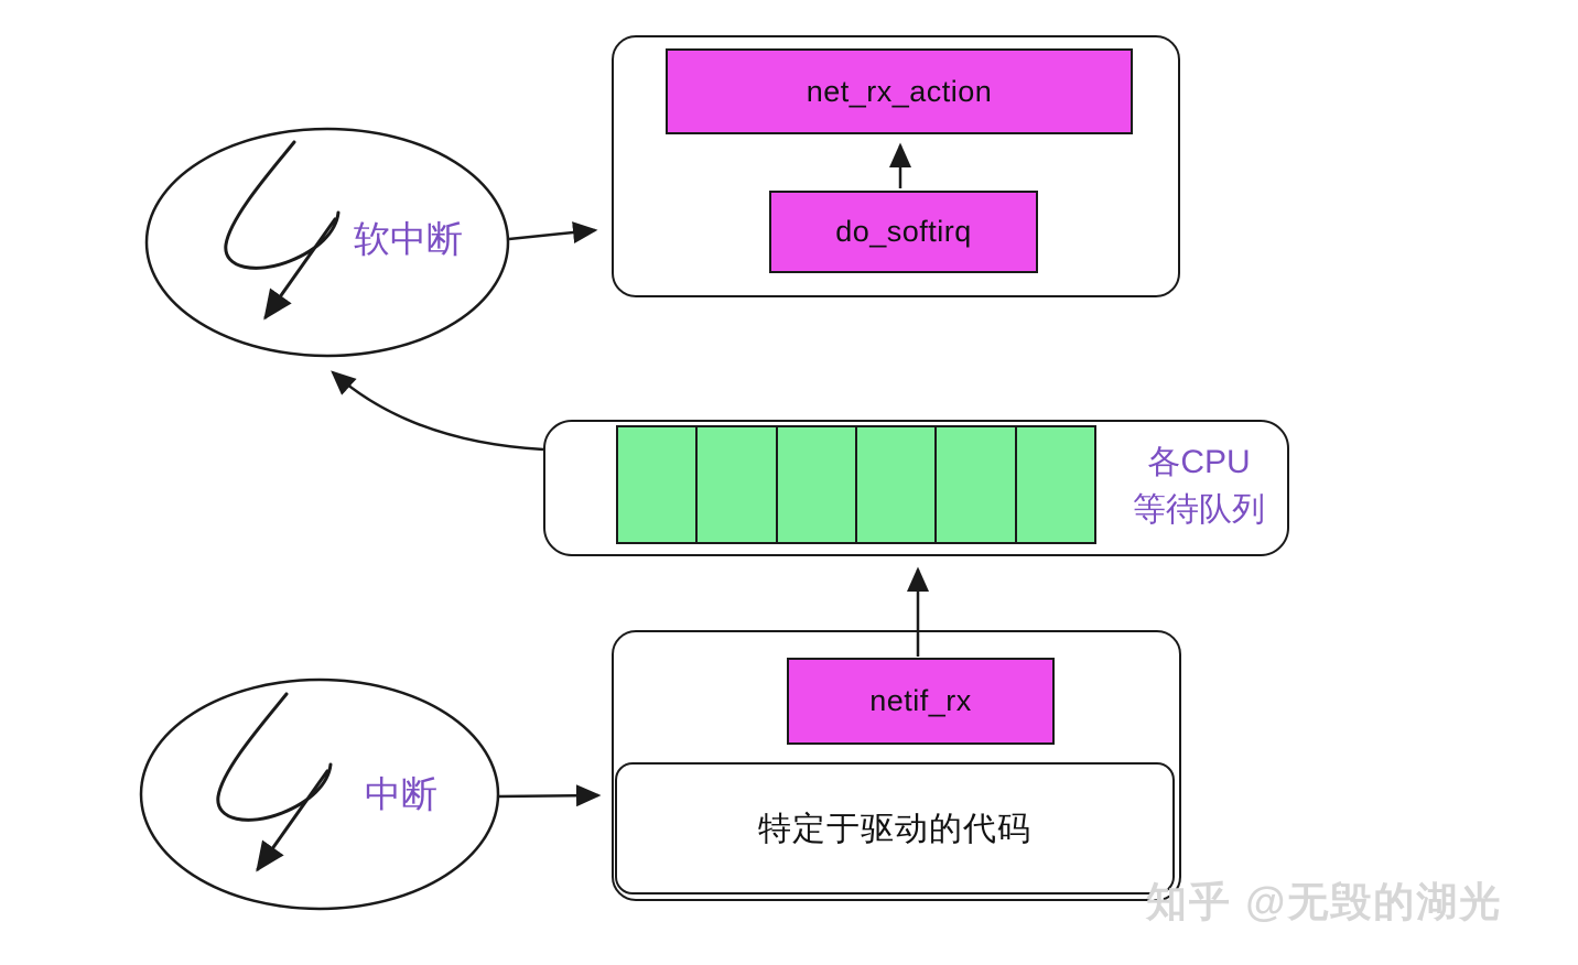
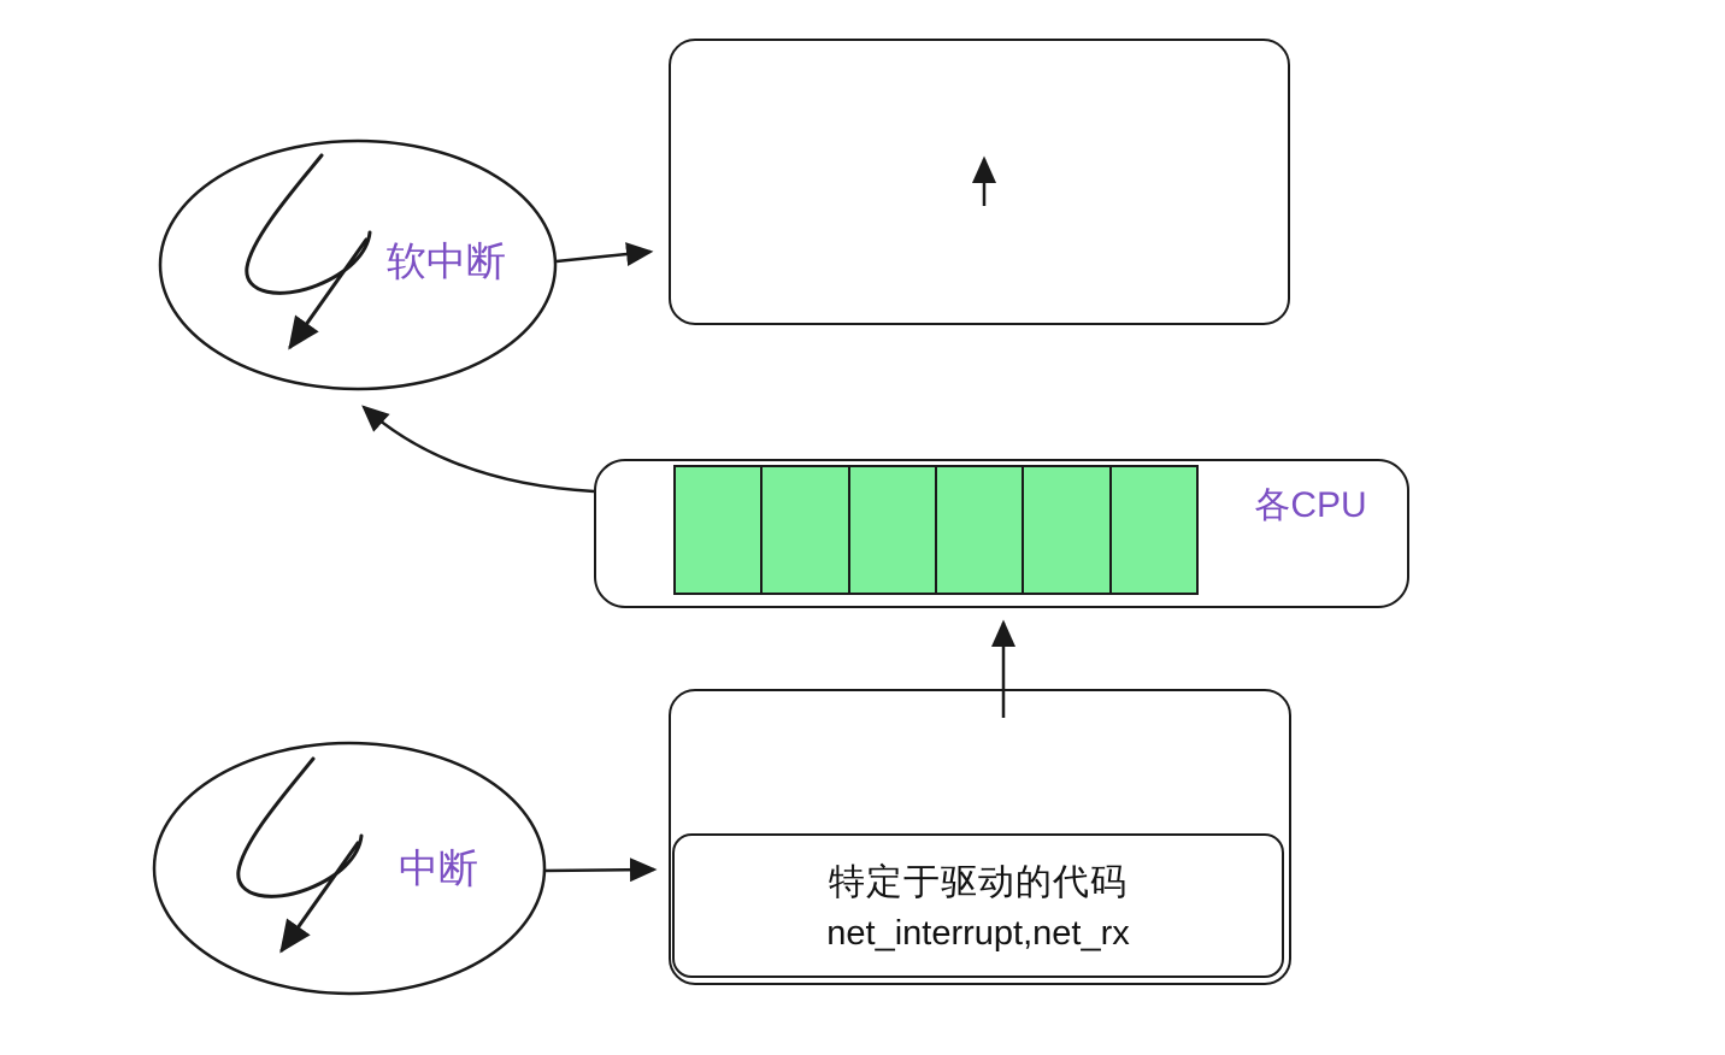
- net_rx_action
- do_softirq
  各CPU
- 等待队列
- netif_rx
  特定于驱动的代码
+ net_interrupt,net_rx
  软中断
  中断
- 知乎 @无毁的湖光
